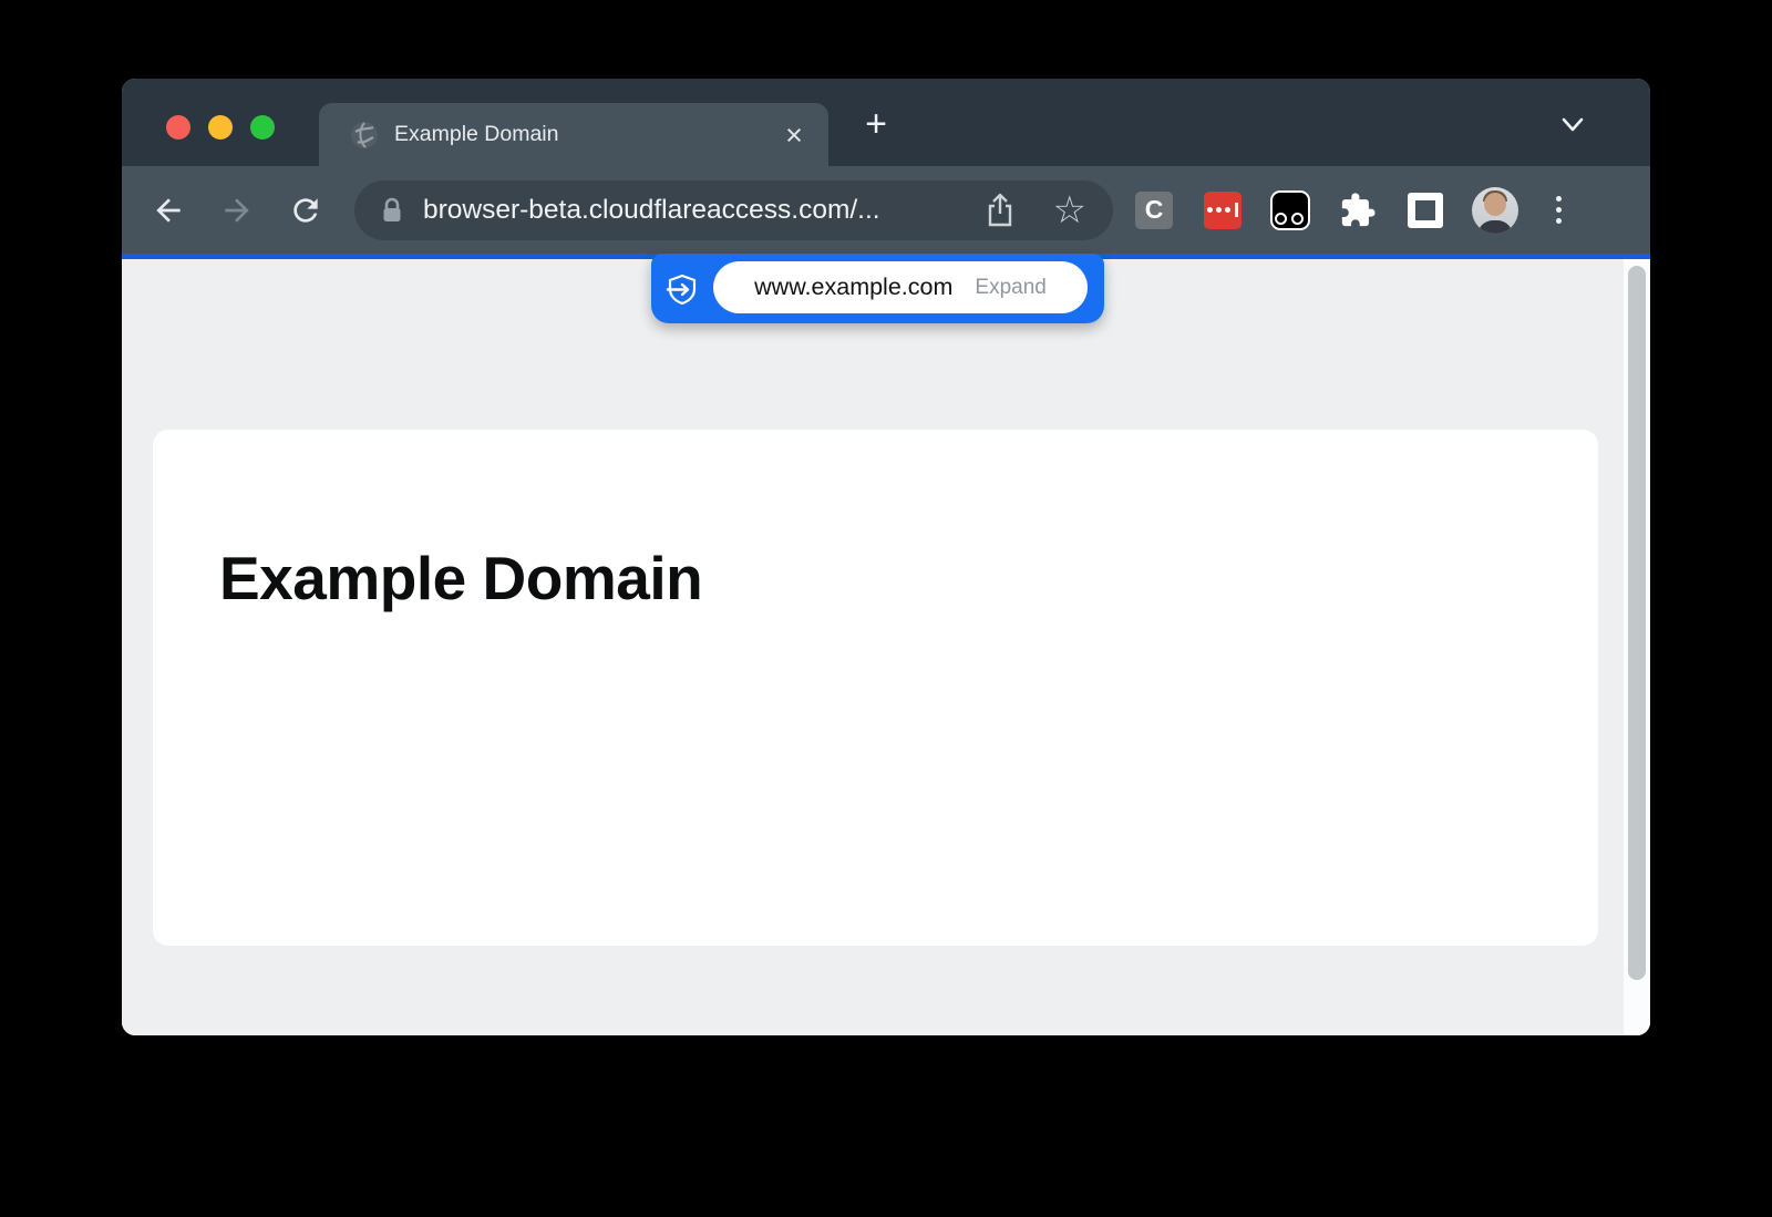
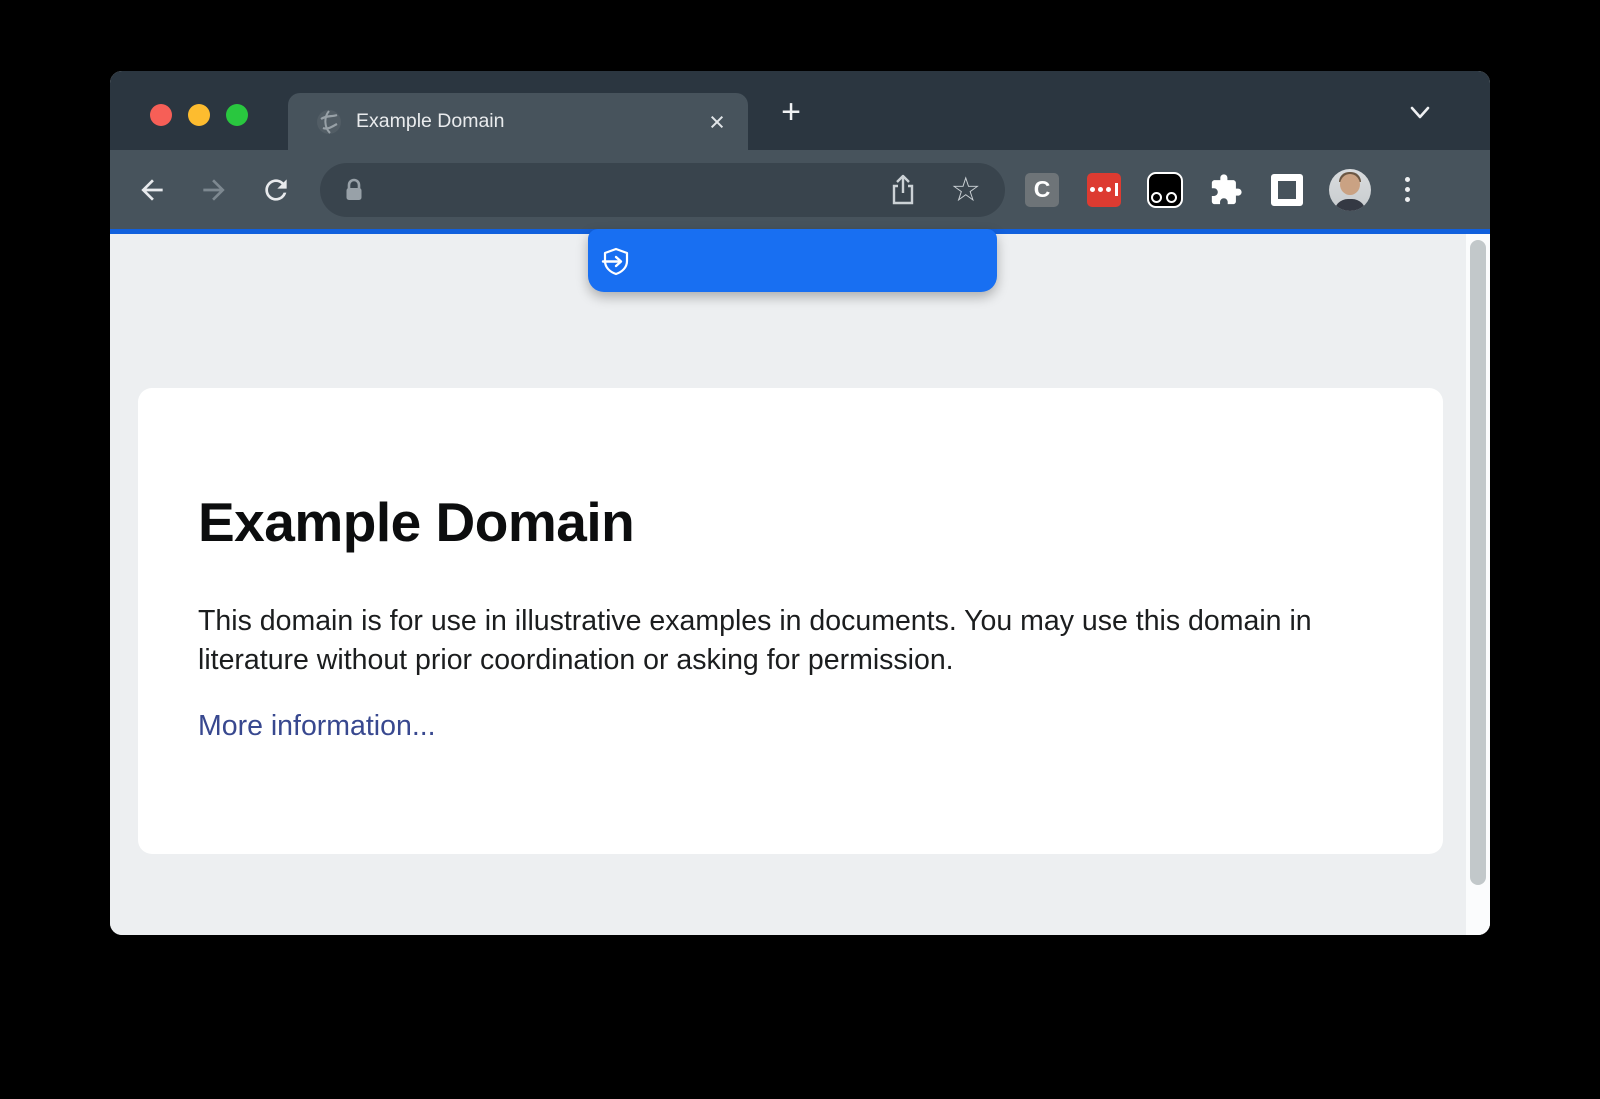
  Example Domain
  ×
  +
- browser-beta.cloudflareaccess.com/...
  ☆
  C
- www.example.com
- Expand
  Example Domain
+ This domain is for use in illustrative examples in documents. You may use this domain in literature without prior coordination or asking for permission.
+ More information...
